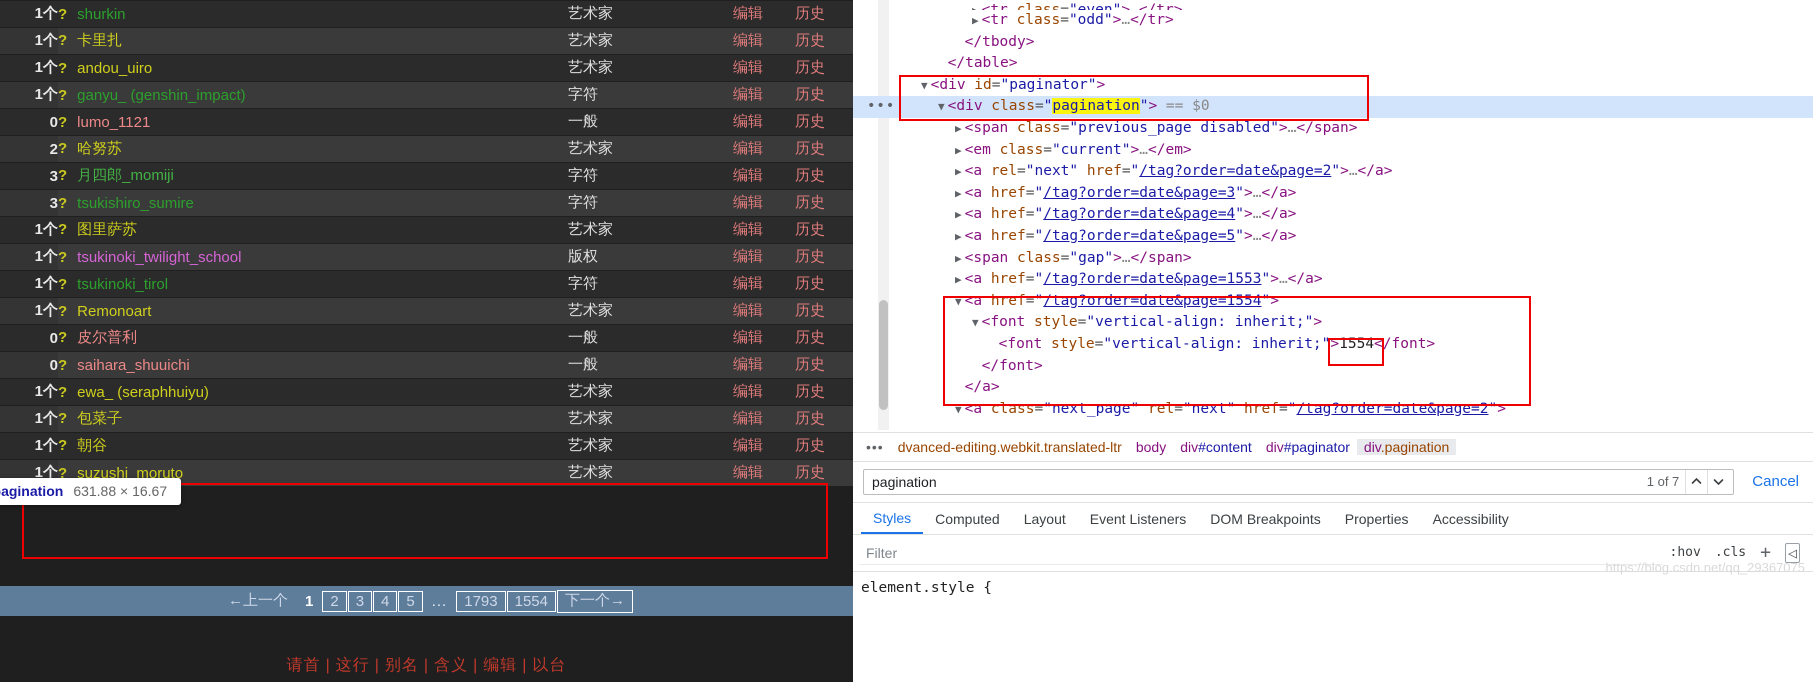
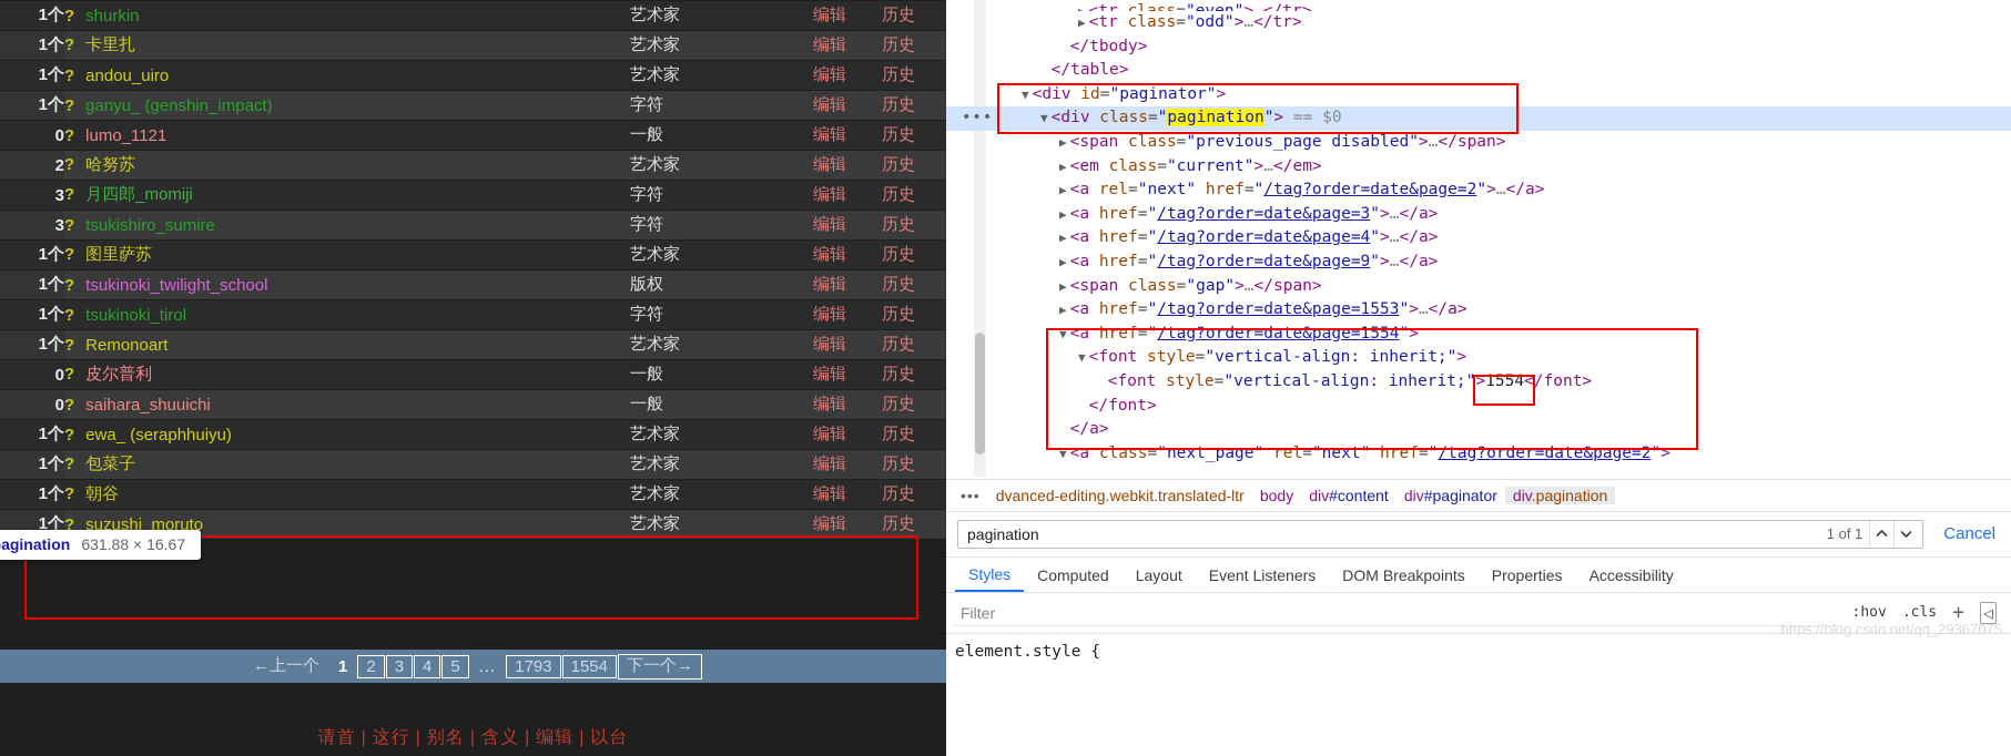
  1个	? shurkin	艺术家	编辑	历史
  1个	? 卡里扎	艺术家	编辑	历史
  1个	? andou_uiro	艺术家	编辑	历史
  1个	? ganyu_ (genshin_impact)	字符	编辑	历史
  0	? lumo_1121	一般	编辑	历史
  2	? 哈努苏	艺术家	编辑	历史
  3	? 月四郎_momiji	字符	编辑	历史
  3	? tsukishiro_sumire	字符	编辑	历史
  1个	? 图里萨苏	艺术家	编辑	历史
  1个	? tsukinoki_twilight_school	版权	编辑	历史
  1个	? tsukinoki_tirol	字符	编辑	历史
  1个	? Remonoart	艺术家	编辑	历史
  0	? 皮尔普利	一般	编辑	历史
  0	? saihara_shuuichi	一般	编辑	历史
  1个	? ewa_ (seraphhuiyu)	艺术家	编辑	历史
  1个	? 包菜子	艺术家	编辑	历史
  1个	? 朝谷	艺术家	编辑	历史
  1个	? suzushi_moruto	艺术家	编辑	历史
  ←上一个
  1
  2
  3
  4
  5
  ...
  1793
  1554
  下一个→
  agination 631.88 × 16.67
  请首 | 这行 | 别名 | 含义 | 编辑 | 以台
  ▶ <tr class="odd">…</tr>
  </tbody>
  </table>
  ▼ <div id="paginator">
  •••
  ▼ <div class="pagination"> == $0
  ▶ <span class="previous_page disabled">…</span>
  ▶ <em class="current">…</em>
  ▶ <a rel="next" href="/tag?order=date&page=2">…</a>
  ▶ <a href="/tag?order=date&page=3">…</a>
  ▶ <a href="/tag?order=date&page=4">…</a>
- ▶ <a href="/tag?order=date&page=5">…</a>
+ ▶ <a href="/tag?order=date&page=9">…</a>
  ▶ <span class="gap">…</span>
  ▶ <a href="/tag?order=date&page=1553">…</a>
  ▼ <a href="/tag?order=date&page=1554">
  ▼ <font style="vertical-align: inherit;">
  <font style="vertical-align: inherit;">1554</font>
  </font>
  </a>
  ▼ <a class="next_page" rel="next" href="/tag?order=date&page=2">
  •••
  dvanced-editing.webkit.translated-ltr
  body
  div#content
  div#paginator
  div.pagination
  pagination
- 1 of 7
+ 1 of 1
  Cancel
  Styles
  Computed
  Layout
  Event Listeners
  DOM Breakpoints
  Properties
  Accessibility
  Filter
  :hov
  .cls
  +
  ◁
  element.style {
  https://blog.csdn.net/qq_29367075
